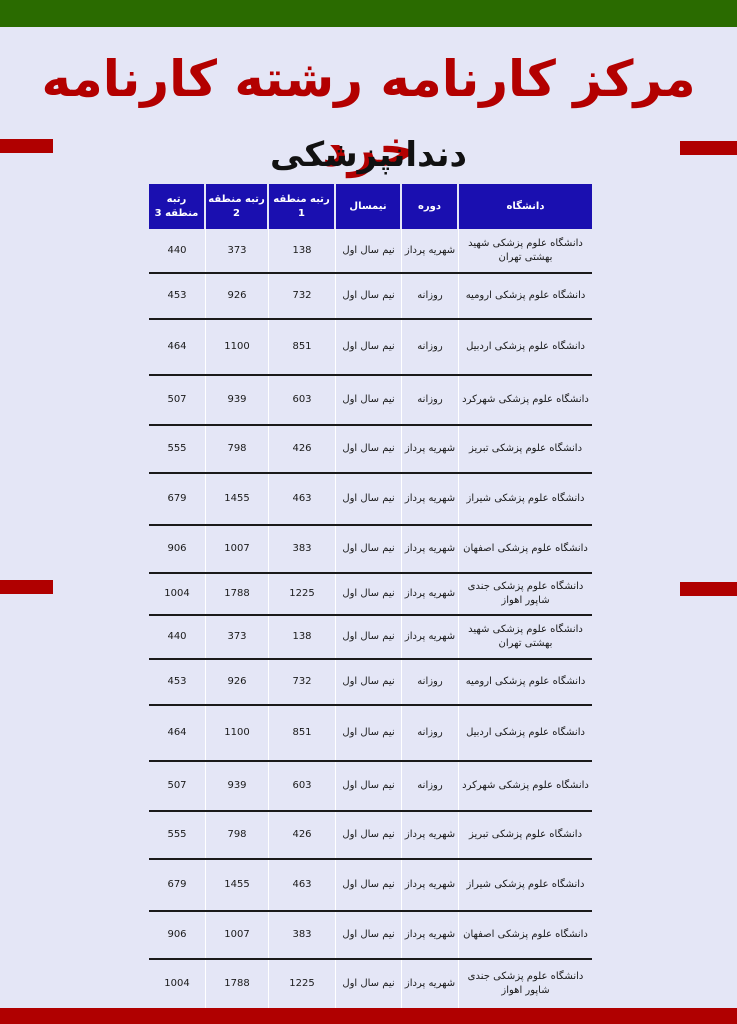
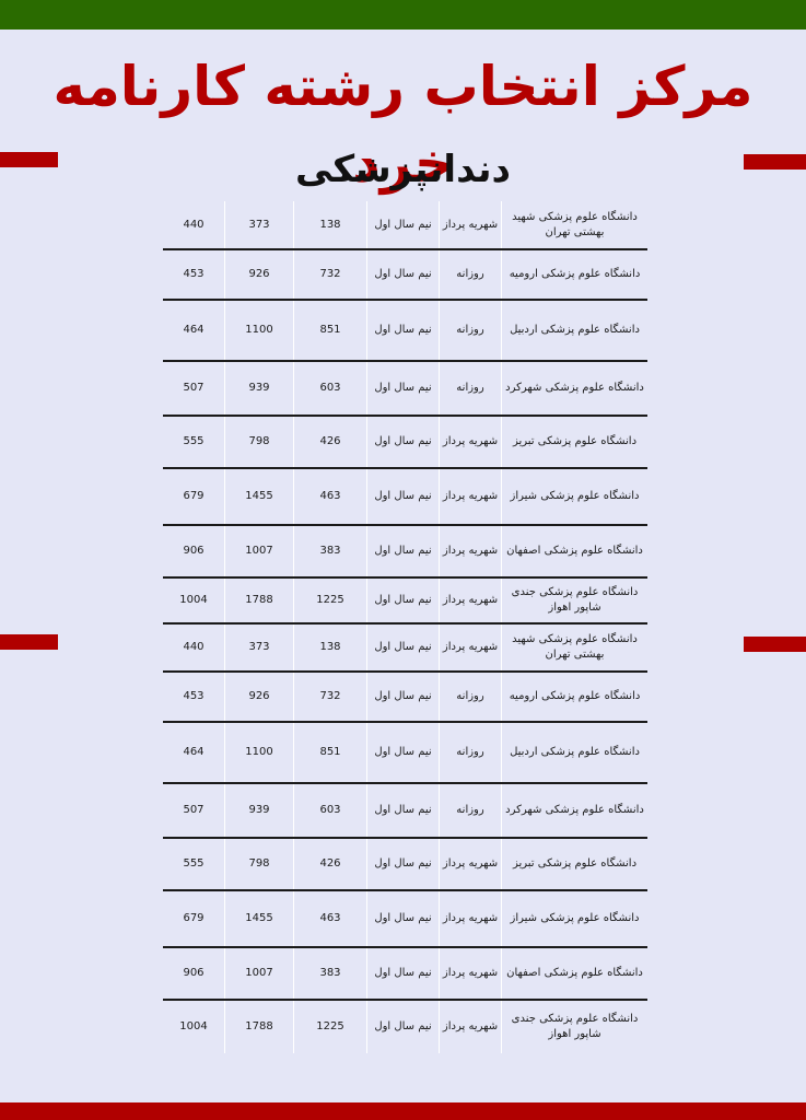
- مرکز کارنامه رشته کارنامه خرد
+ مرکز انتخاب رشته کارنامه خرد
  دندانپزشکی
- رتبه منطقه 3
- رتبه منطقه 2
- رتبه منطقه 1
- نیمسال
- دوره
- دانشگاه
  440
  373
  138
  نیم سال اول
  شهریه پرداز
  دانشگاه علوم پزشکی شهید بهشتی تهران
  453
  926
  732
  نیم سال اول
  روزانه
  دانشگاه علوم پزشکی ارومیه
  464
  1100
  851
  نیم سال اول
  روزانه
  دانشگاه علوم پزشکی اردبیل
  507
  939
  603
  نیم سال اول
  روزانه
  دانشگاه علوم پزشکی شهرکرد
  555
  798
  426
  نیم سال اول
  شهریه پرداز
  دانشگاه علوم پزشکی تبریز
  679
  1455
  463
  نیم سال اول
  شهریه پرداز
  دانشگاه علوم پزشکی شیراز
  906
  1007
  383
  نیم سال اول
  شهریه پرداز
  دانشگاه علوم پزشکی اصفهان
  1004
  1788
  1225
  نیم سال اول
  شهریه پرداز
  دانشگاه علوم پزشکی جندی شاپور اهواز
  440
  373
  138
  نیم سال اول
  شهریه پرداز
  دانشگاه علوم پزشکی شهید بهشتی تهران
  453
  926
  732
  نیم سال اول
  روزانه
  دانشگاه علوم پزشکی ارومیه
  464
  1100
  851
  نیم سال اول
  روزانه
  دانشگاه علوم پزشکی اردبیل
  507
  939
  603
  نیم سال اول
  روزانه
  دانشگاه علوم پزشکی شهرکرد
  555
  798
  426
  نیم سال اول
  شهریه پرداز
  دانشگاه علوم پزشکی تبریز
  679
  1455
  463
  نیم سال اول
  شهریه پرداز
  دانشگاه علوم پزشکی شیراز
  906
  1007
  383
  نیم سال اول
  شهریه پرداز
  دانشگاه علوم پزشکی اصفهان
  1004
  1788
  1225
  نیم سال اول
  شهریه پرداز
  دانشگاه علوم پزشکی جندی شاپور اهواز
